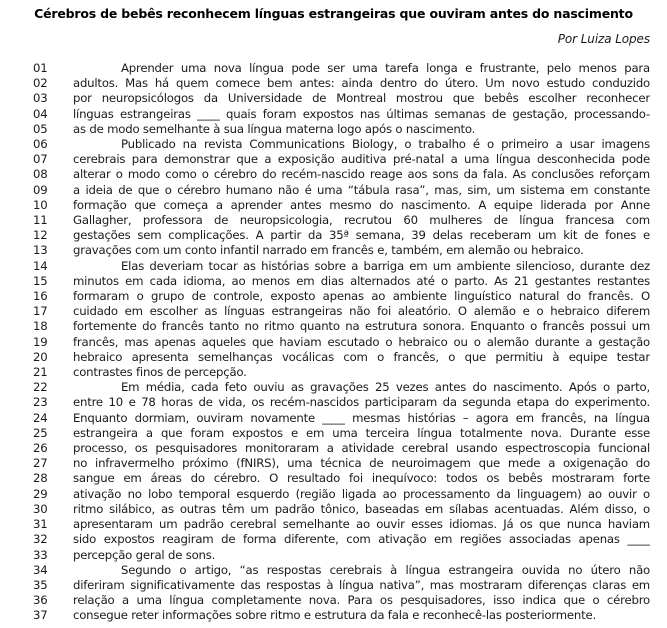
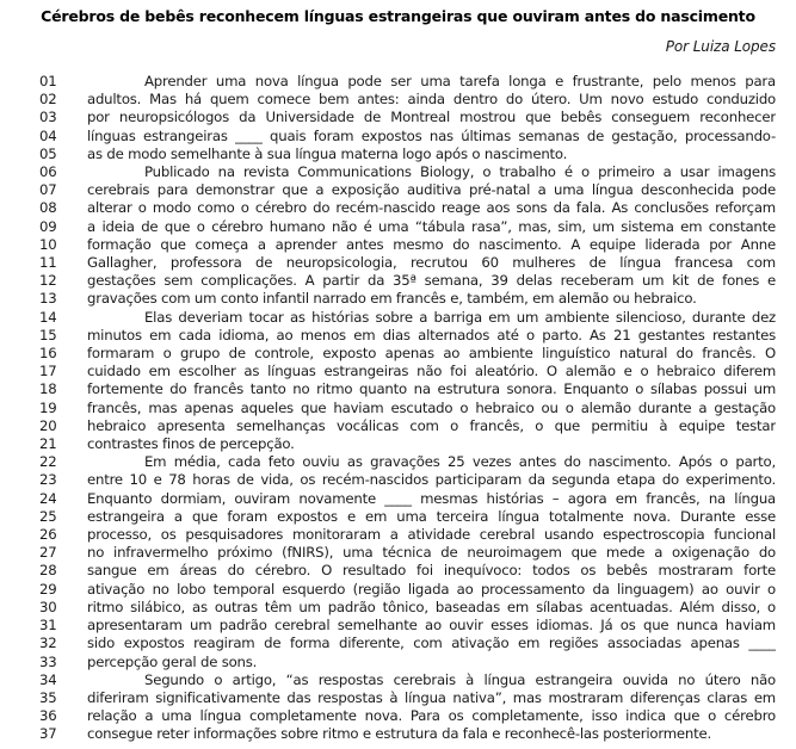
  Cérebros de bebês reconhecem línguas estrangeiras que ouviram antes do nascimento
  Por Luiza Lopes
  01
  Aprender uma nova língua pode ser uma tarefa longa e frustrante, pelo menos para
  02
  adultos. Mas há quem comece bem antes: ainda dentro do útero. Um novo estudo conduzido
  03
- por neuropsicólogos da Universidade de Montreal mostrou que bebês escolher reconhecer
+ por neuropsicólogos da Universidade de Montreal mostrou que bebês conseguem reconhecer
  04
  línguas estrangeiras ____ quais foram expostos nas últimas semanas de gestação, processando-
  05
  as de modo semelhante à sua língua materna logo após o nascimento.
  06
  Publicado na revista Communications Biology, o trabalho é o primeiro a usar imagens
  07
  cerebrais para demonstrar que a exposição auditiva pré-natal a uma língua desconhecida pode
  08
  alterar o modo como o cérebro do recém-nascido reage aos sons da fala. As conclusões reforçam
  09
  a ideia de que o cérebro humano não é uma “tábula rasa”, mas, sim, um sistema em constante
  10
  formação que começa a aprender antes mesmo do nascimento. A equipe liderada por Anne
  11
  Gallagher, professora de neuropsicologia, recrutou 60 mulheres de língua francesa com
  12
  gestações sem complicações. A partir da 35ª semana, 39 delas receberam um kit de fones e
  13
  gravações com um conto infantil narrado em francês e, também, em alemão ou hebraico.
  14
  Elas deveriam tocar as histórias sobre a barriga em um ambiente silencioso, durante dez
  15
  minutos em cada idioma, ao menos em dias alternados até o parto. As 21 gestantes restantes
  16
  formaram o grupo de controle, exposto apenas ao ambiente linguístico natural do francês. O
  17
  cuidado em escolher as línguas estrangeiras não foi aleatório. O alemão e o hebraico diferem
  18
- fortemente do francês tanto no ritmo quanto na estrutura sonora. Enquanto o francês possui um
+ fortemente do francês tanto no ritmo quanto na estrutura sonora. Enquanto o sílabas possui um
  19
  francês, mas apenas aqueles que haviam escutado o hebraico ou o alemão durante a gestação
  20
  hebraico apresenta semelhanças vocálicas com o francês, o que permitiu à equipe testar
  21
  contrastes finos de percepção.
  22
  Em média, cada feto ouviu as gravações 25 vezes antes do nascimento. Após o parto,
  23
  entre 10 e 78 horas de vida, os recém-nascidos participaram da segunda etapa do experimento.
  24
  Enquanto dormiam, ouviram novamente ____ mesmas histórias – agora em francês, na língua
  25
  estrangeira a que foram expostos e em uma terceira língua totalmente nova. Durante esse
  26
  processo, os pesquisadores monitoraram a atividade cerebral usando espectroscopia funcional
  27
  no infravermelho próximo (fNIRS), uma técnica de neuroimagem que mede a oxigenação do
  28
  sangue em áreas do cérebro. O resultado foi inequívoco: todos os bebês mostraram forte
  29
  ativação no lobo temporal esquerdo (região ligada ao processamento da linguagem) ao ouvir o
  30
  ritmo silábico, as outras têm um padrão tônico, baseadas em sílabas acentuadas. Além disso, o
  31
  apresentaram um padrão cerebral semelhante ao ouvir esses idiomas. Já os que nunca haviam
  32
  sido expostos reagiram de forma diferente, com ativação em regiões associadas apenas ____
  33
  percepção geral de sons.
  34
  Segundo o artigo, “as respostas cerebrais à língua estrangeira ouvida no útero não
  35
  diferiram significativamente das respostas à língua nativa”, mas mostraram diferenças claras em
  36
- relação a uma língua completamente nova. Para os pesquisadores, isso indica que o cérebro
+ relação a uma língua completamente nova. Para os completamente, isso indica que o cérebro
  37
  consegue reter informações sobre ritmo e estrutura da fala e reconhecê-las posteriormente.
